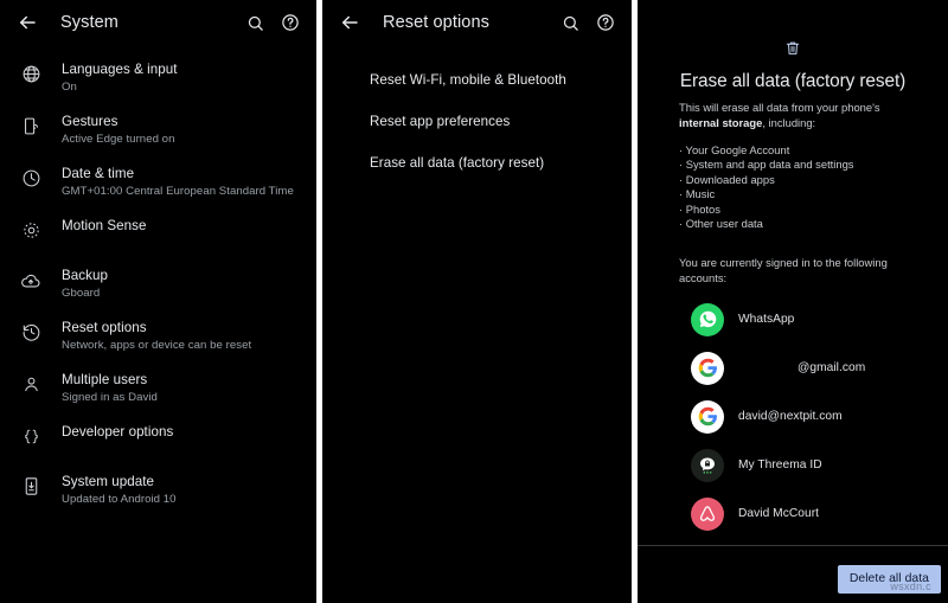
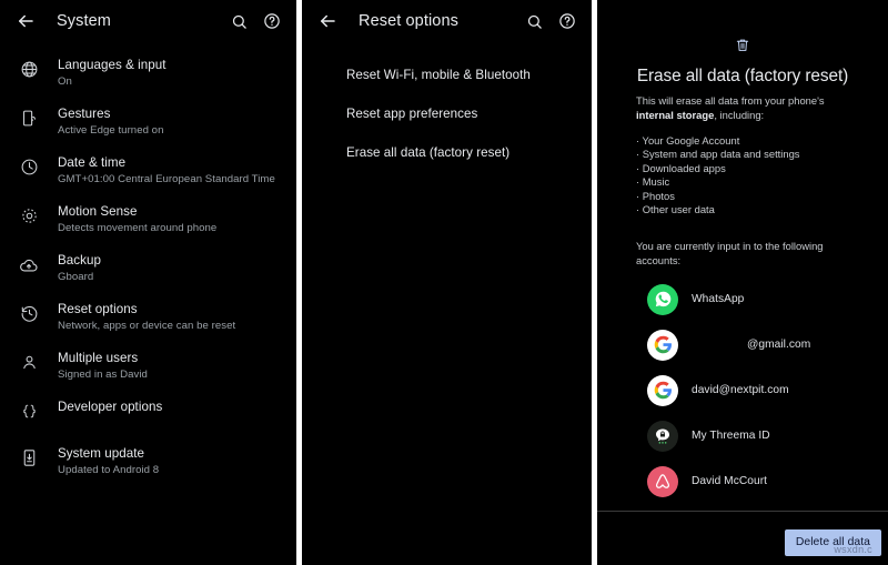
  System
  Languages & input
  On
  Gestures
  Active Edge turned on
  Date & time
  GMT+01:00 Central European Standard Time
  Motion Sense
+ Detects movement around phone
  Backup
  Gboard
  Reset options
  Network, apps or device can be reset
  Multiple users
  Signed in as David
  Developer options
  System update
- Updated to Android 10
+ Updated to Android 8
  Reset options
  Reset Wi-Fi, mobile & Bluetooth
  Reset app preferences
  Erase all data (factory reset)
  Erase all data (factory reset)
  This will erase all data from your phone's
  internal storage, including:
  · Your Google Account
  · System and app data and settings
  · Downloaded apps
  · Music
  · Photos
  · Other user data
- You are currently signed in to the following accounts:
+ You are currently input in to the following accounts:
  WhatsApp
  @gmail.com
  david@nextpit.com
  My Threema ID
  David McCourt
  Delete all data
  wsxdn.c
